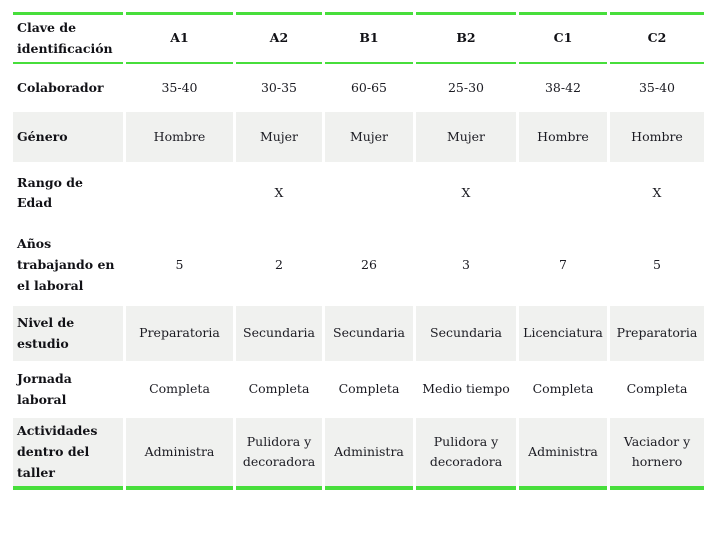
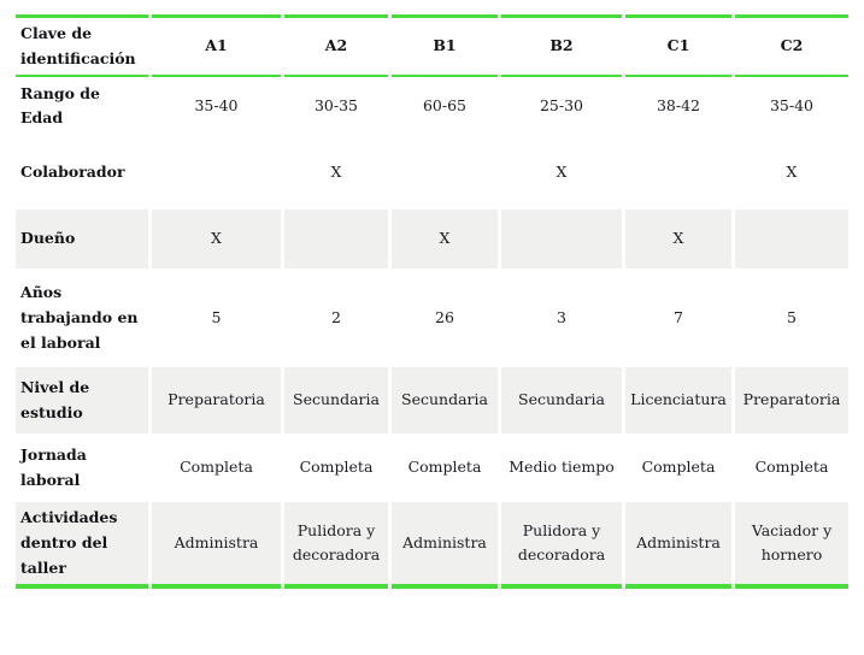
  Clave de identificación	A1	A2	B1	B2	C1	C2
- Colaborador	35-40	30-35	60-65	25-30	38-42	35-40
+ Rango de Edad	35-40	30-35	60-65	25-30	38-42	35-40
- Género	Hombre	Mujer	Mujer	Mujer	Hombre	Hombre
- Rango de Edad		X		X		X
+ Colaborador		X		X		X
+ Dueño	X		X		X
  Años trabajando en el laboral	5	2	26	3	7	5
  Nivel de estudio	Preparatoria	Secundaria	Secundaria	Secundaria	Licenciatura	Preparatoria
  Jornada laboral	Completa	Completa	Completa	Medio tiempo	Completa	Completa
  Actividades dentro del taller	Administra	Pulidora y decoradora	Administra	Pulidora y decoradora	Administra	Vaciador y hornero
